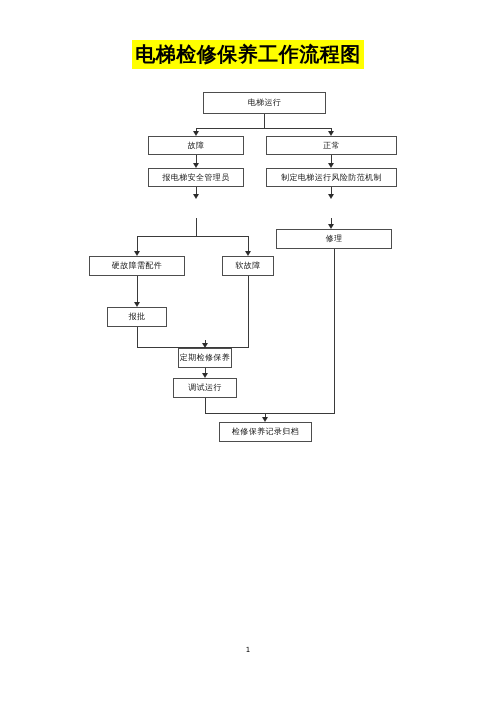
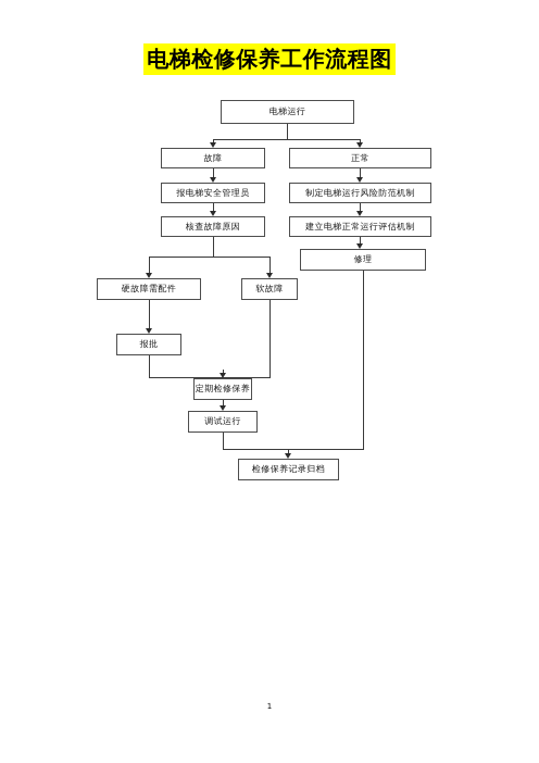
  电梯检修保养工作流程图
  电梯运行
  故障
  正常
  报电梯安全管理员
  制定电梯运行风险防范机制
+ 核查故障原因
+ 建立电梯正常运行评估机制
  修理
  硬故障需配件
  软故障
  报批
  定期检修保养
  调试运行
  检修保养记录归档
  1
